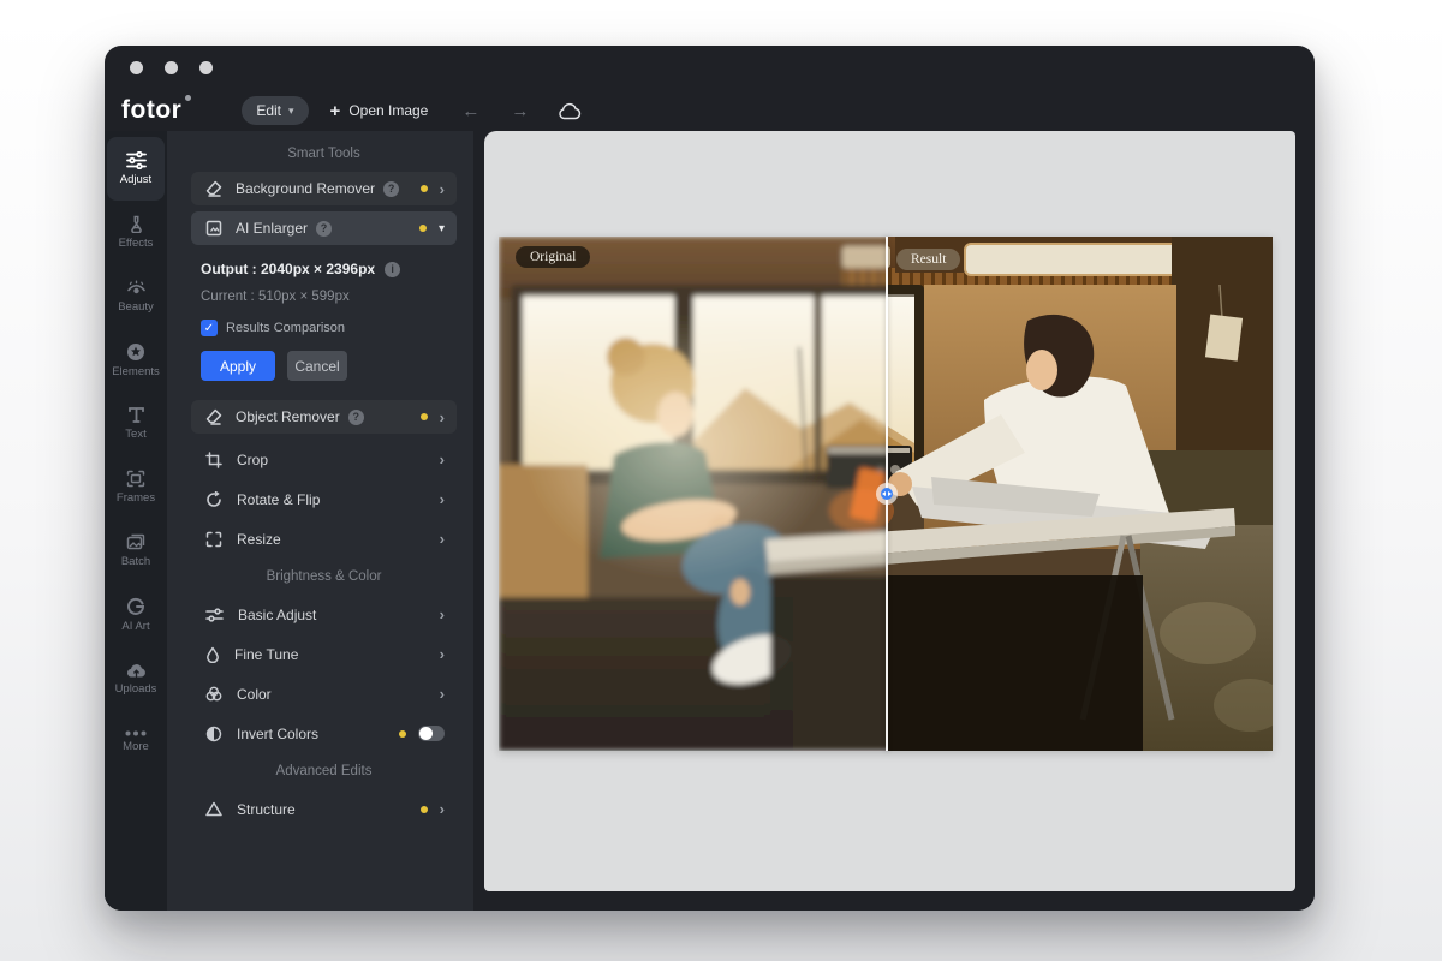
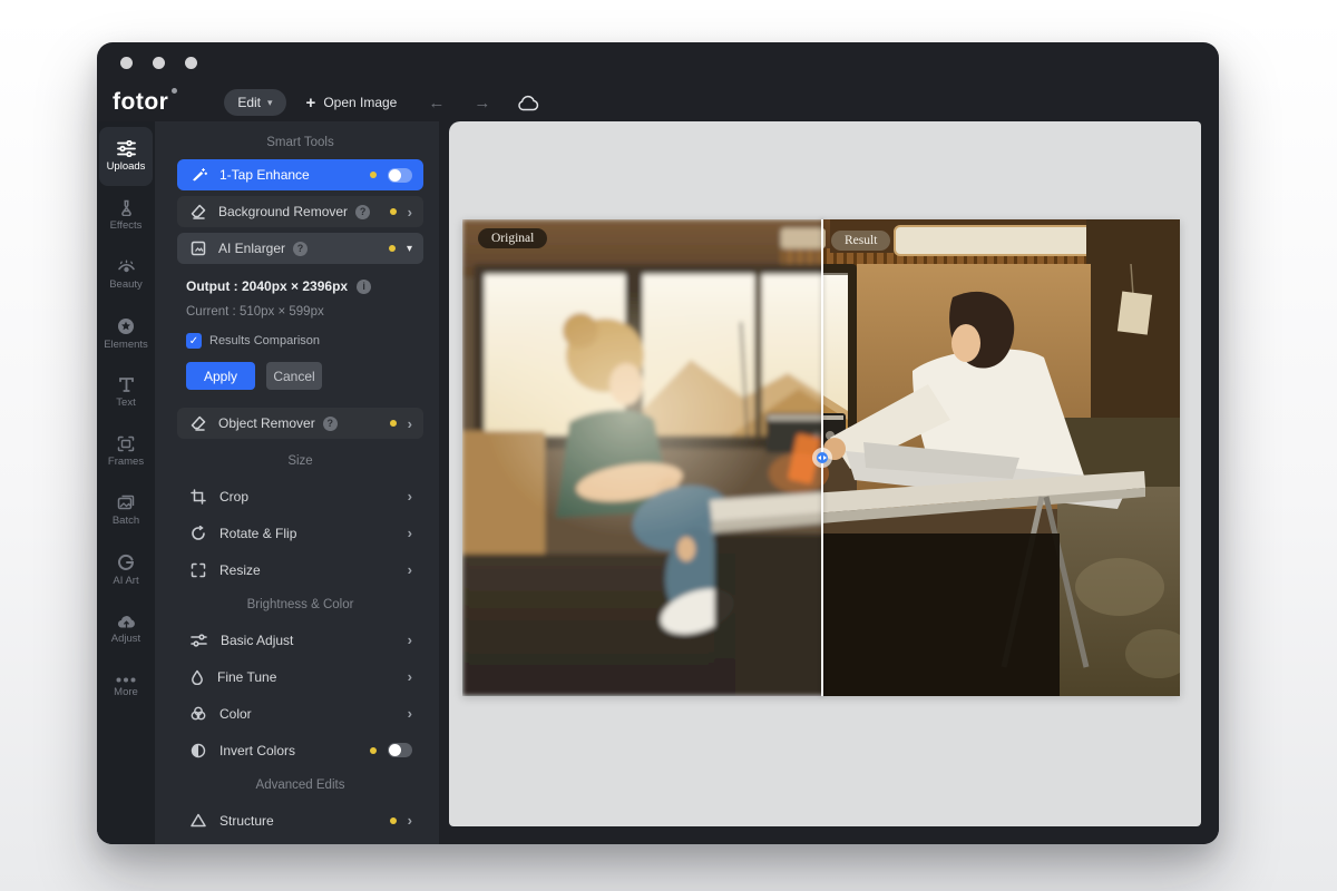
  fotor
  Edit
  ▾
  +
  Open Image
  ←
  →
- Adjust
+ Uploads
  Effects
  Beauty
  Elements
  Text
  Frames
  Batch
  AI Art
- Uploads
+ Adjust
  More
  Smart Tools
+ 1-Tap Enhance
  Background Remover
  ?
  ›
  AI Enlarger
  ?
  ▾
  Output :
  2040px × 2396px
  i
  Current : 510px × 599px
  ✓
  Results Comparison
  Apply
  Cancel
  Object Remover
  ?
  ›
+ Size
  Crop
  ›
  Rotate & Flip
  ›
  Resize
  ›
  Brightness & Color
  Basic Adjust
  ›
  Fine Tune
  ›
  Color
  ›
  Invert Colors
  Advanced Edits
  Structure
  ›
  Original
  Result
